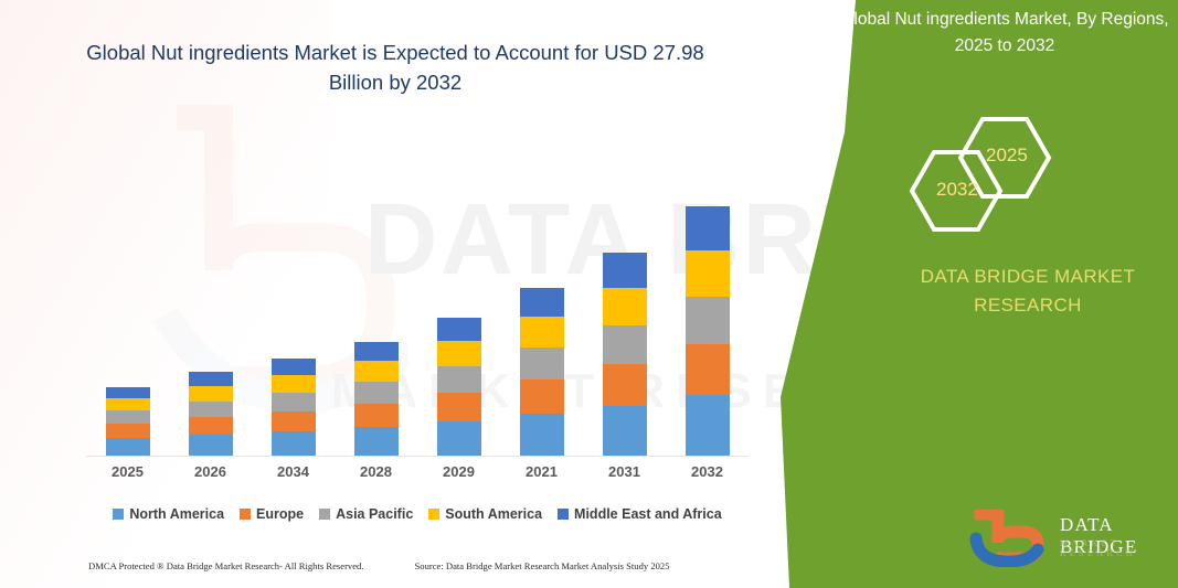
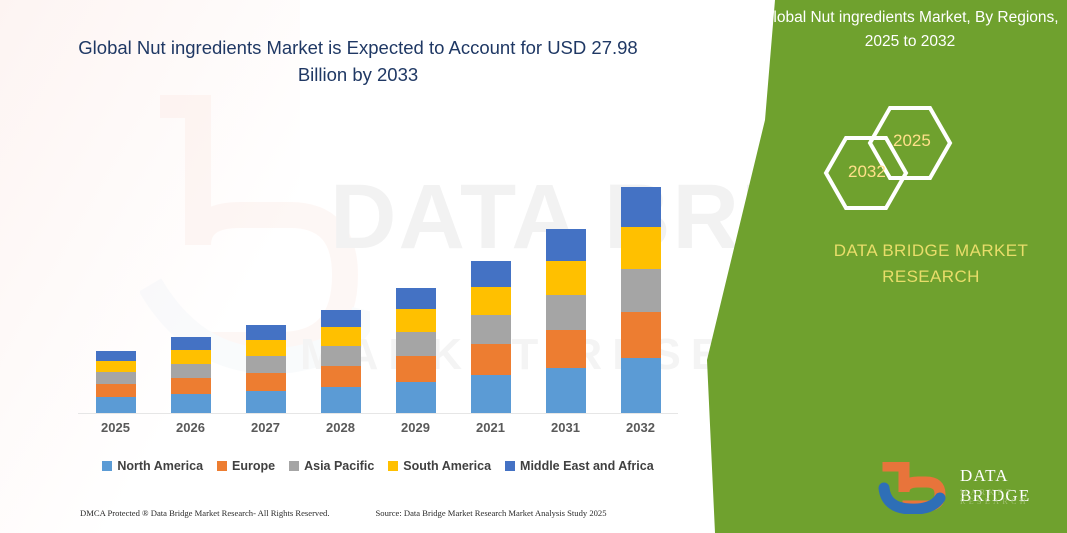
- Global Nut ingredients Market is Expected to Account for USD 27.98 Billion by 2032
+ Global Nut ingredients Market is Expected to Account for USD 27.98 Billion by 2033
  2025
  2026
- 2034
+ 2027
  2028
  2029
  2021
  2031
  2032
  North America
  Europe
  Asia Pacific
  South America
  Middle East and Africa
  DMCA Protected ® Data Bridge Market Research- All Rights Reserved.
  Source: Data Bridge Market Research Market Analysis Study 2025
  Global Nut ingredients Market, By Regions, 2025 to 2032
  2032
  2025
  DATA BRIDGE MARKET
  RESEARCH
  DATA BRIDGE
  MARKET RESEARCH
